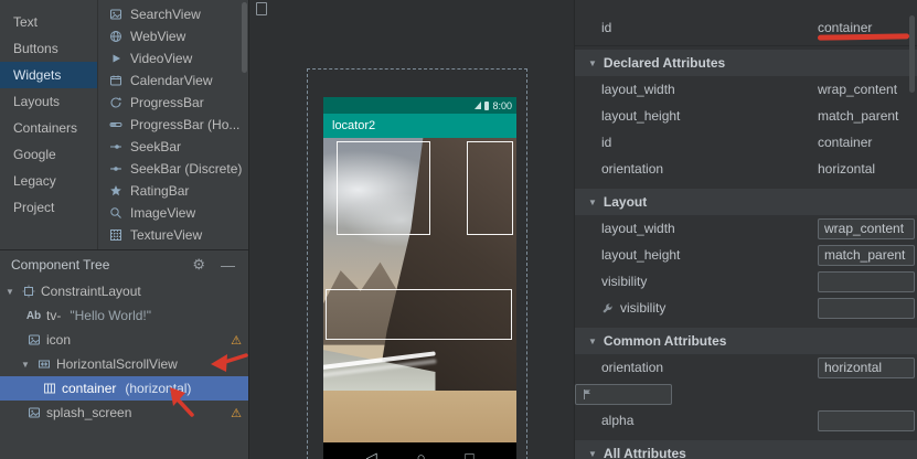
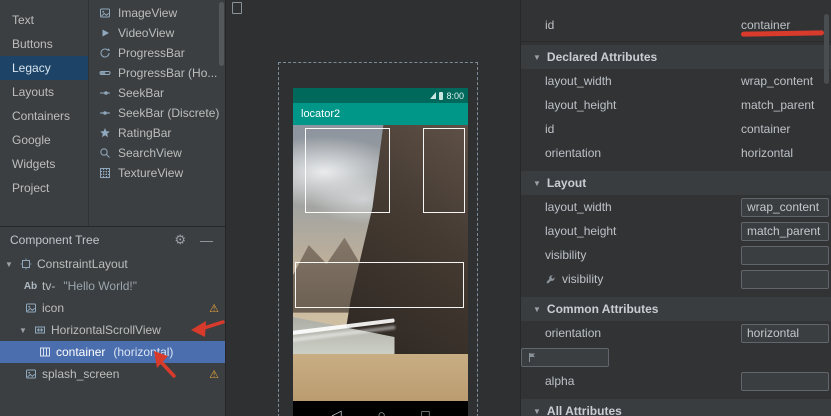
  Text
  Buttons
- Widgets
+ Legacy
  Layouts
  Containers
  Google
- Legacy
+ Widgets
  Project
- SearchView
+ ImageView
- WebView
  VideoView
- CalendarView
  ProgressBar
  ProgressBar (Ho...
  SeekBar
  SeekBar (Discrete)
  RatingBar
- ImageView
+ SearchView
  TextureView
  Component Tree
  ⚙
  —
  ▼
  ConstraintLayout
  Ab
  tv-
  "Hello World!"
  icon
  ⚠
  ▼
  HorizontalScrollView
  container
  (horizontal)
  splash_screen
  ⚠
  8:00
  locator2
  ◁
  ○
  □
  id
  container
  ▼
  Declared Attributes
  layout_width
  wrap_content
  layout_height
  match_parent
  id
  container
  orientation
  horizontal
  ▼
  Layout
  layout_width
  wrap_content
  layout_height
  match_parent
  visibility
  visibility
  ▼
  Common Attributes
  orientation
  horizontal
  alpha
  ▼
  All Attributes
